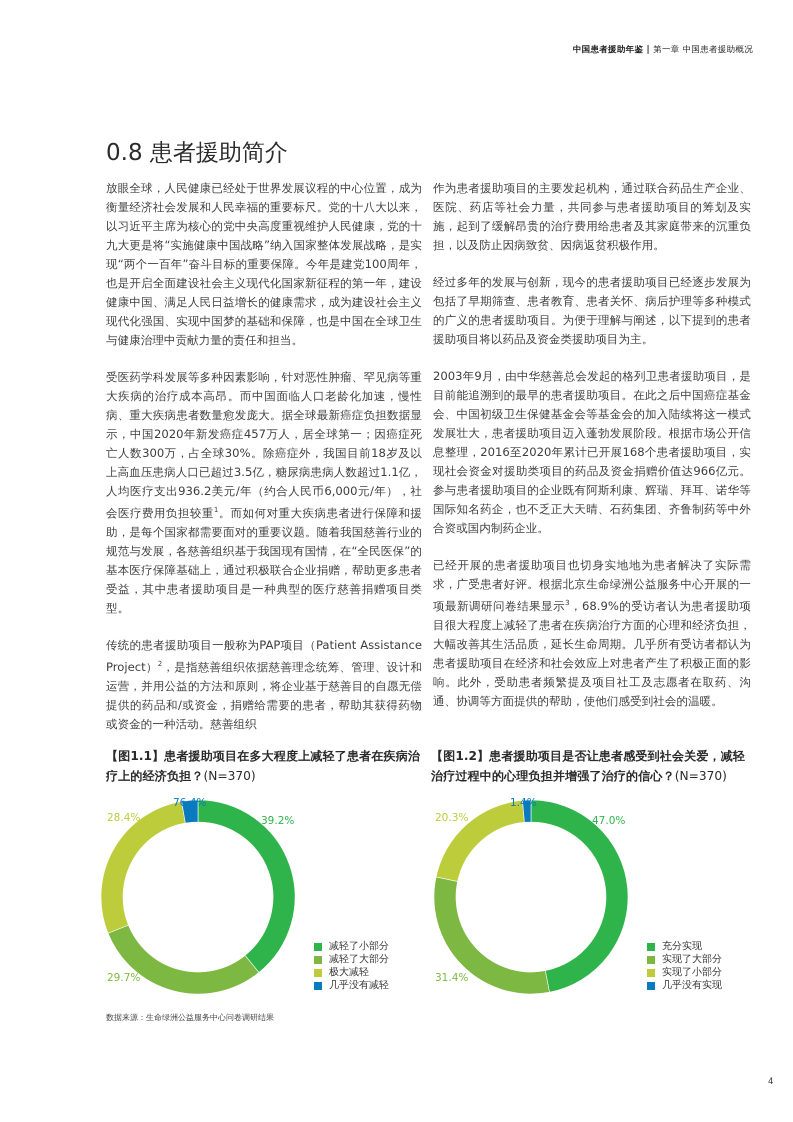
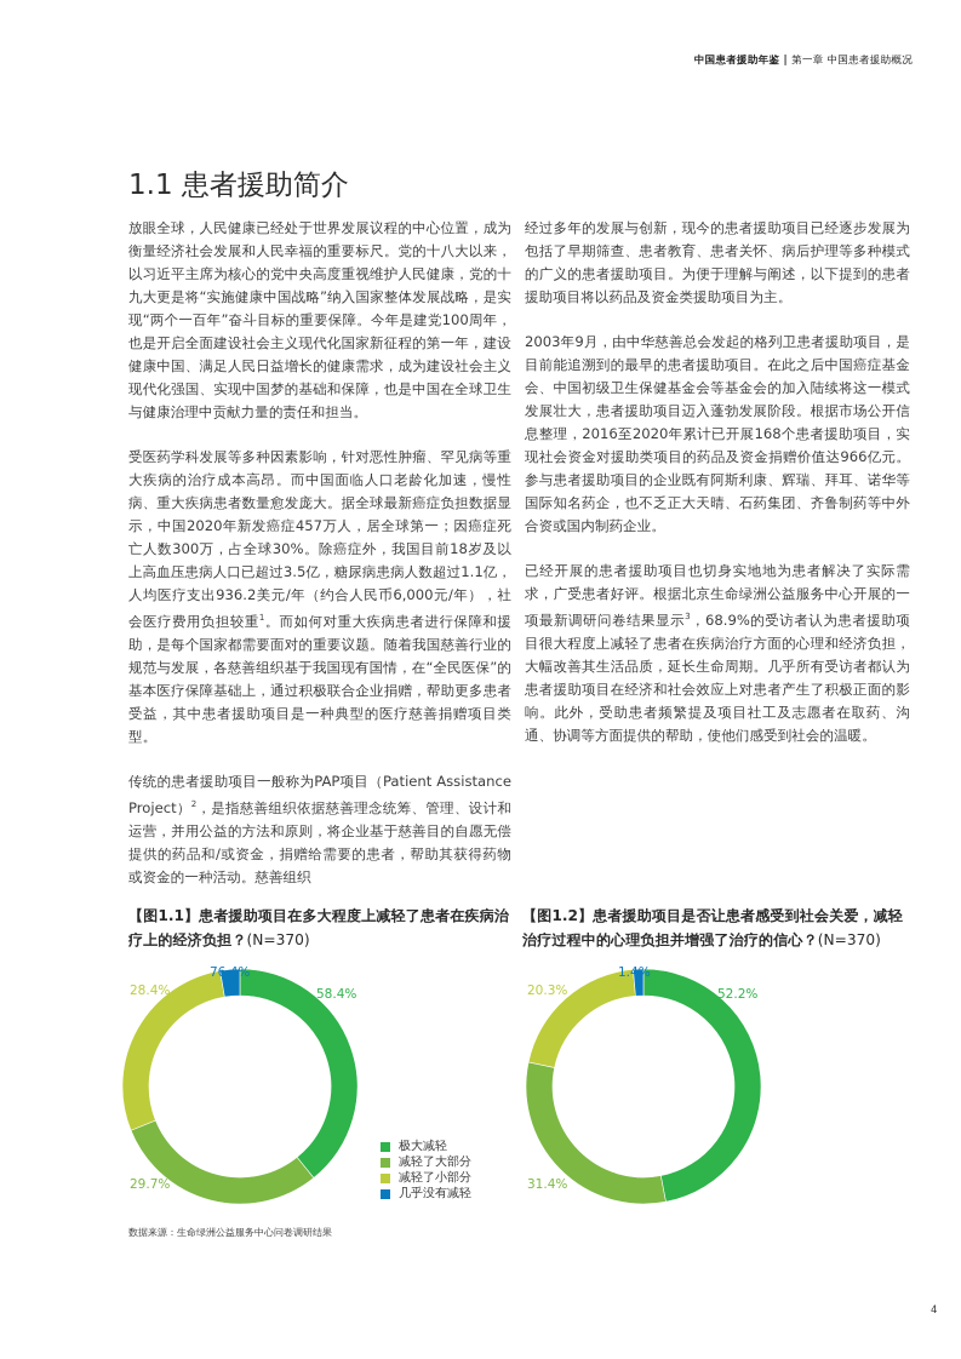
  中国患者援助年鉴 | 第一章 中国患者援助概况
- 0.8 患者援助简介
+ 1.1 患者援助简介
  放眼全球，人民健康已经处于世界发展议程的中心位置，成为衡量经济社会发展和人民幸福的重要标尺。党的十八大以来，以习近平主席为核心的党中央高度重视维护人民健康，党的十九大更是将“实施健康中国战略”纳入国家整体发展战略，是实现“两个一百年”奋斗目标的重要保障。今年是建党100周年，也是开启全面建设社会主义现代化国家新征程的第一年，建设健康中国、满足人民日益增长的健康需求，成为建设社会主义现代化强国、实现中国梦的基础和保障，也是中国在全球卫生与健康治理中贡献力量的责任和担当。
  受医药学科发展等多种因素影响，针对恶性肿瘤、罕见病等重大疾病的治疗成本高昂。而中国面临人口老龄化加速，慢性病、重大疾病患者数量愈发庞大。据全球最新癌症负担数据显示，中国2020年新发癌症457万人，居全球第一；因癌症死亡人数300万，占全球30%。除癌症外，我国目前18岁及以上高血压患病人口已超过3.5亿，糖尿病患病人数超过1.1亿，人均医疗支出936.2美元/年（约合人民币6,000元/年），社会医疗费用负担较重1。而如何对重大疾病患者进行保障和援助，是每个国家都需要面对的重要议题。随着我国慈善行业的规范与发展，各慈善组织基于我国现有国情，在“全民医保”的基本医疗保障基础上，通过积极联合企业捐赠，帮助更多患者受益，其中患者援助项目是一种典型的医疗慈善捐赠项目类型。
  传统的患者援助项目一般称为PAP项目（Patient Assistance Project）2，是指慈善组织依据慈善理念统筹、管理、设计和运营，并用公益的方法和原则，将企业基于慈善目的自愿无偿提供的药品和/或资金，捐赠给需要的患者，帮助其获得药物或资金的一种活动。慈善组织
- 作为患者援助项目的主要发起机构，通过联合药品生产企业、医院、药店等社会力量，共同参与患者援助项目的筹划及实施，起到了缓解昂贵的治疗费用给患者及其家庭带来的沉重负担，以及防止因病致贫、因病返贫积极作用。
  经过多年的发展与创新，现今的患者援助项目已经逐步发展为包括了早期筛查、患者教育、患者关怀、病后护理等多种模式的广义的患者援助项目。为便于理解与阐述，以下提到的患者援助项目将以药品及资金类援助项目为主。
  2003年9月，由中华慈善总会发起的格列卫患者援助项目，是目前能追溯到的最早的患者援助项目。在此之后中国癌症基金会、中国初级卫生保健基金会等基金会的加入陆续将这一模式发展壮大，患者援助项目迈入蓬勃发展阶段。根据市场公开信息整理，2016至2020年累计已开展168个患者援助项目，实现社会资金对援助类项目的药品及资金捐赠价值达966亿元。参与患者援助项目的企业既有阿斯利康、辉瑞、拜耳、诺华等国际知名药企，也不乏正大天晴、石药集团、齐鲁制药等中外合资或国内制药企业。
  已经开展的患者援助项目也切身实地地为患者解决了实际需求，广受患者好评。根据北京生命绿洲公益服务中心开展的一项最新调研问卷结果显示3，68.9%的受访者认为患者援助项目很大程度上减轻了患者在疾病治疗方面的心理和经济负担，大幅改善其生活品质，延长生命周期。几乎所有受访者都认为患者援助项目在经济和社会效应上对患者产生了积极正面的影响。此外，受助患者频繁提及项目社工及志愿者在取药、沟通、协调等方面提供的帮助，使他们感受到社会的温暖。
  【图1.1】患者援助项目在多大程度上减轻了患者在疾病治疗上的经济负担？(N=370)
- 39.2%
+ 58.4%
  29.7%
  28.4%
  76.4%
- 减轻了小部分
+ 极大减轻
  减轻了大部分
- 极大减轻
+ 减轻了小部分
  几乎没有减轻
  【图1.2】患者援助项目是否让患者感受到社会关爱，减轻治疗过程中的心理负担并增强了治疗的信心？(N=370)
- 47.0%
+ 52.2%
  31.4%
  20.3%
  1.4%
- 充分实现
- 实现了大部分
- 实现了小部分
- 几乎没有实现
  数据来源：生命绿洲公益服务中心问卷调研结果
  4
